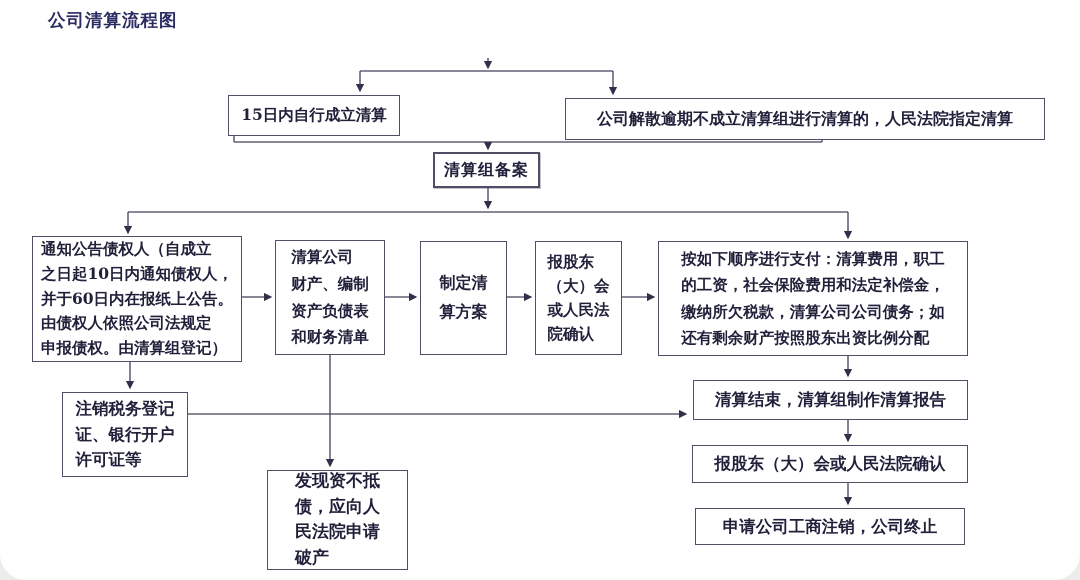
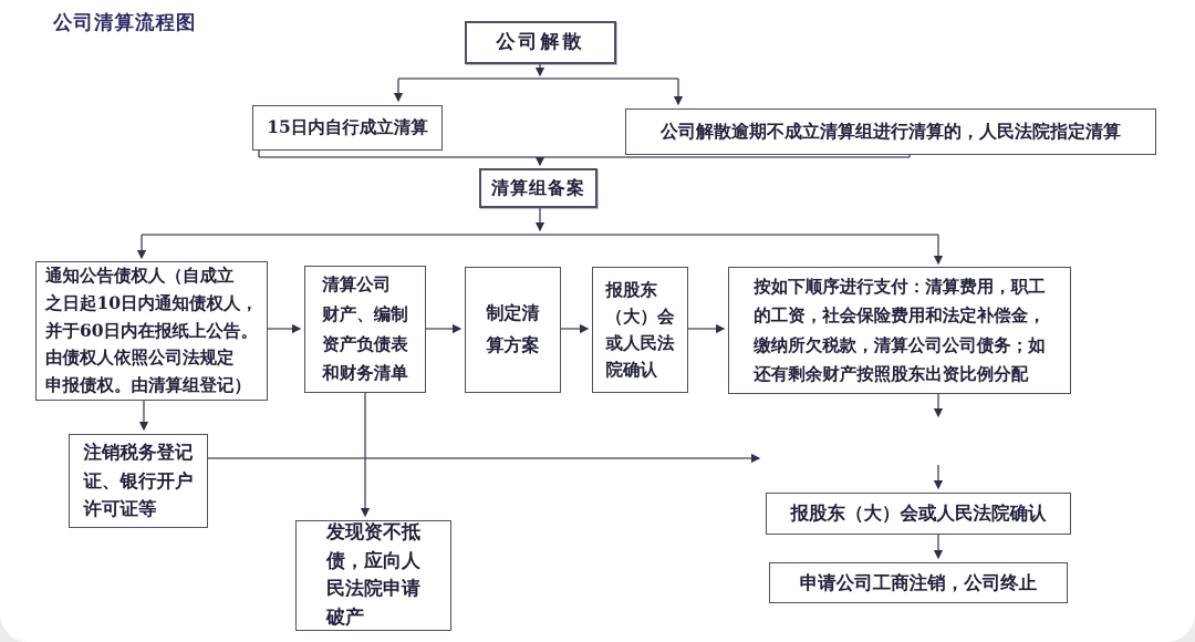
  公司清算流程图
+ 公司解散
  15日内自行成立清算
  公司解散逾期不成立清算组进行清算的，人民法院指定清算
  清算组备案
  通知公告债权人（自成立
  之日起10日内通知债权人，
  并于60日内在报纸上公告。
  由债权人依照公司法规定
  申报债权。由清算组登记）
  清算公司
  财产、编制
  资产负债表
  和财务清单
  制定清
  算方案
  报股东
  （大）会
  或人民法
  院确认
  按如下顺序进行支付：清算费用，职工
  的工资，社会保险费用和法定补偿金，
  缴纳所欠税款，清算公司公司债务；如
  还有剩余财产按照股东出资比例分配
  注销税务登记
  证、银行开户
  许可证等
  发现资不抵
  债，应向人
  民法院申请
  破产
- 清算结束，清算组制作清算报告
  报股东（大）会或人民法院确认
  申请公司工商注销，公司终止
